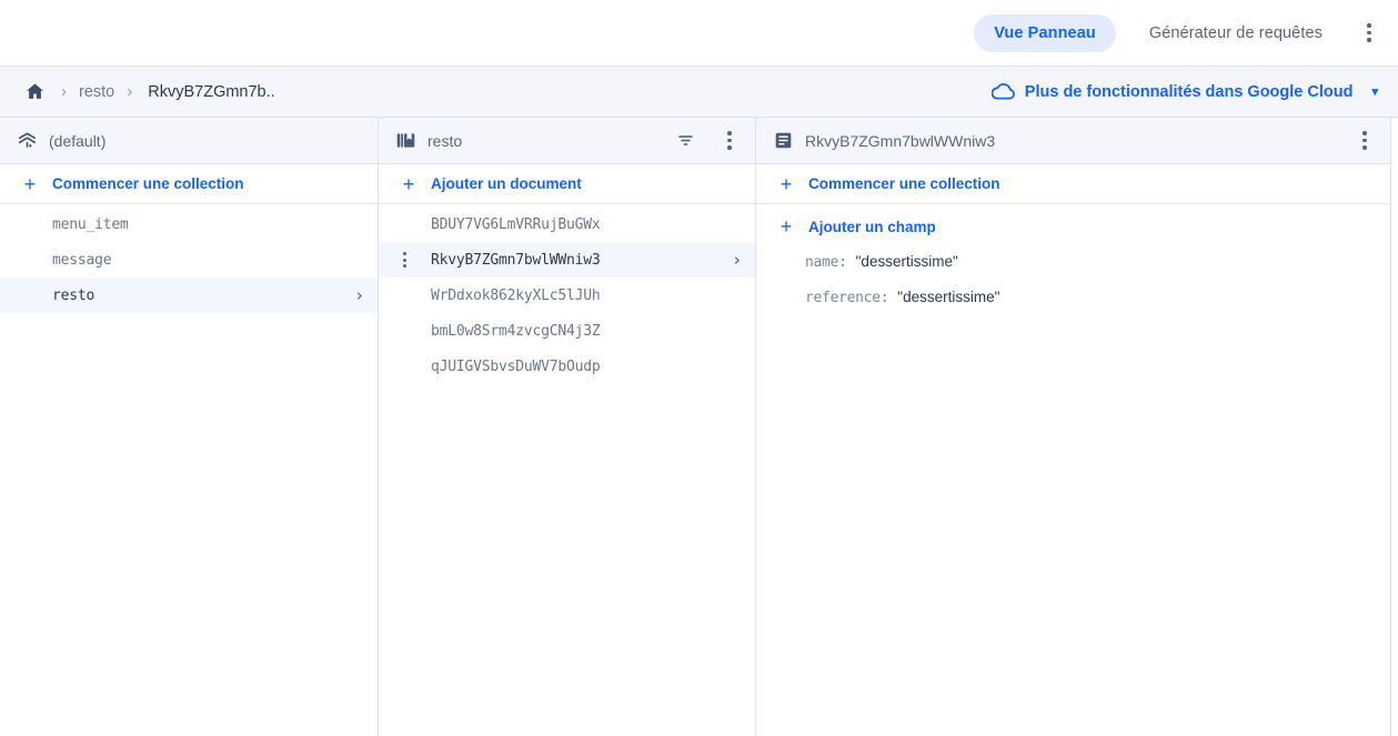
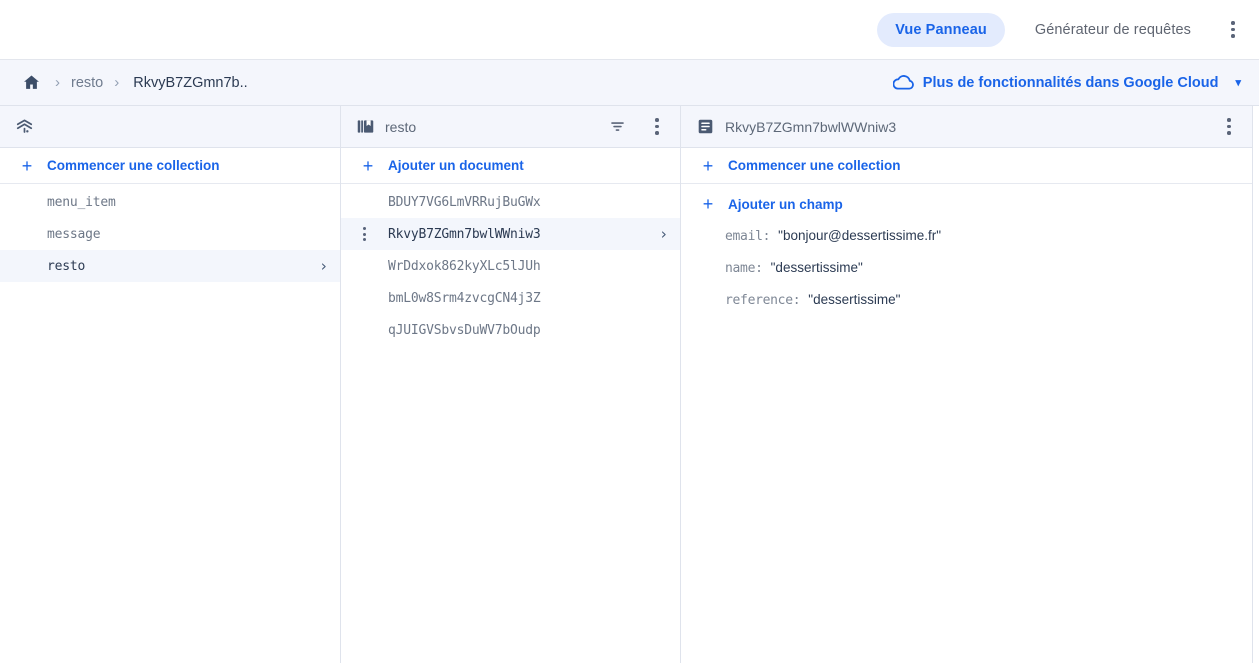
  Vue Panneau
  Générateur de requêtes
  ›
  resto
  ›
  RkvyB7ZGmn7b..
  Plus de fonctionnalités dans Google Cloud
  ▾
- (default)
  +
  Commencer une collection
  menu_item
  message
  resto
  ›
  resto
  +
  Ajouter un document
  BDUY7VG6LmVRRujBuGWx
  RkvyB7ZGmn7bwlWWniw3
  ›
  WrDdxok862kyXLc5lJUh
  bmL0w8Srm4zvcgCN4j3Z
  qJUIGVSbvsDuWV7bOudp
  RkvyB7ZGmn7bwlWWniw3
  +
  Commencer une collection
  +
  Ajouter un champ
+ email:
+ "bonjour@dessertissime.fr"
  name:
  "dessertissime"
  reference:
  "dessertissime"
